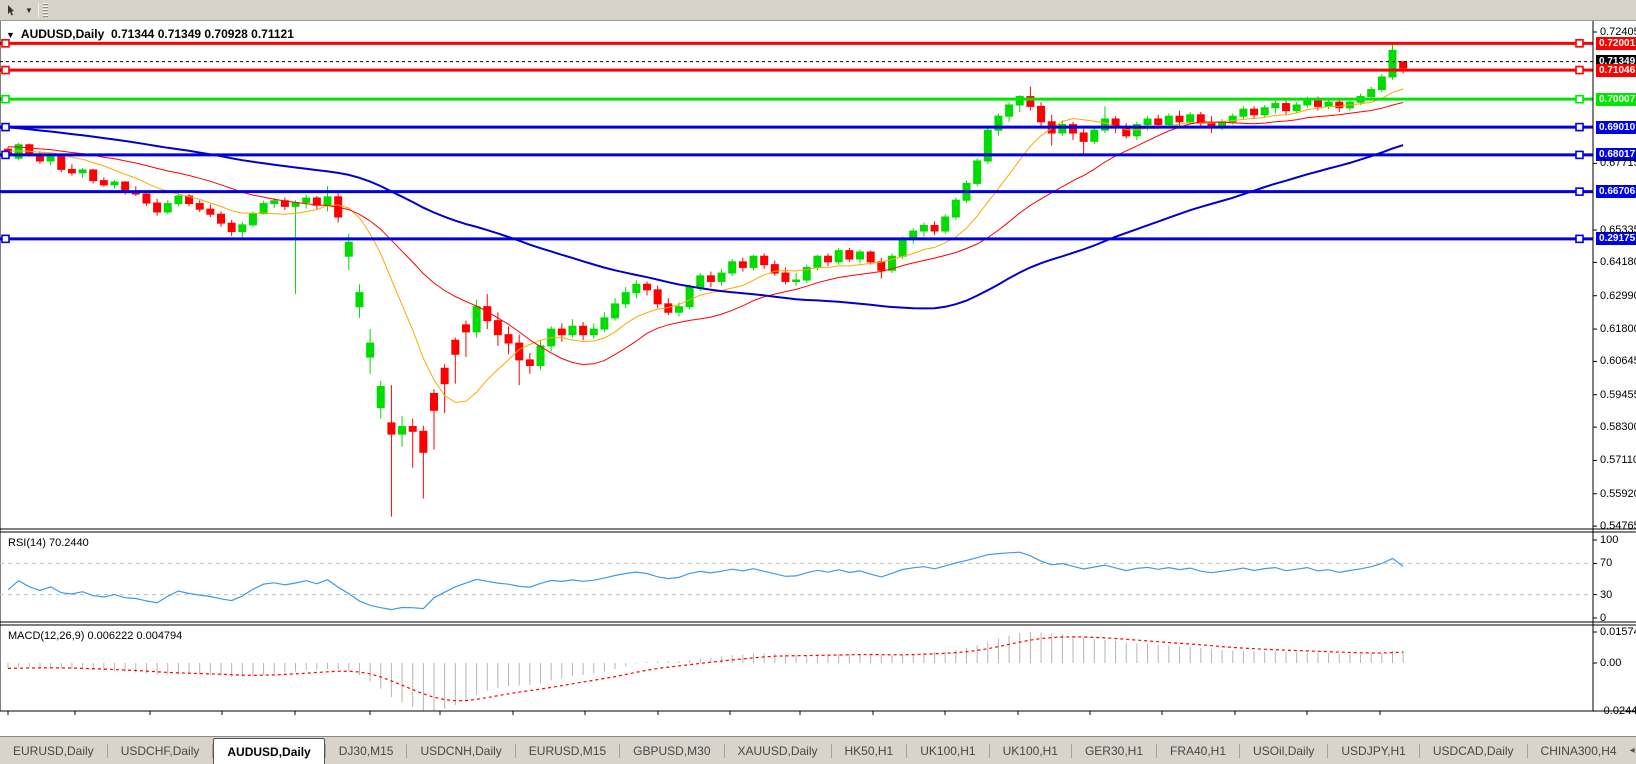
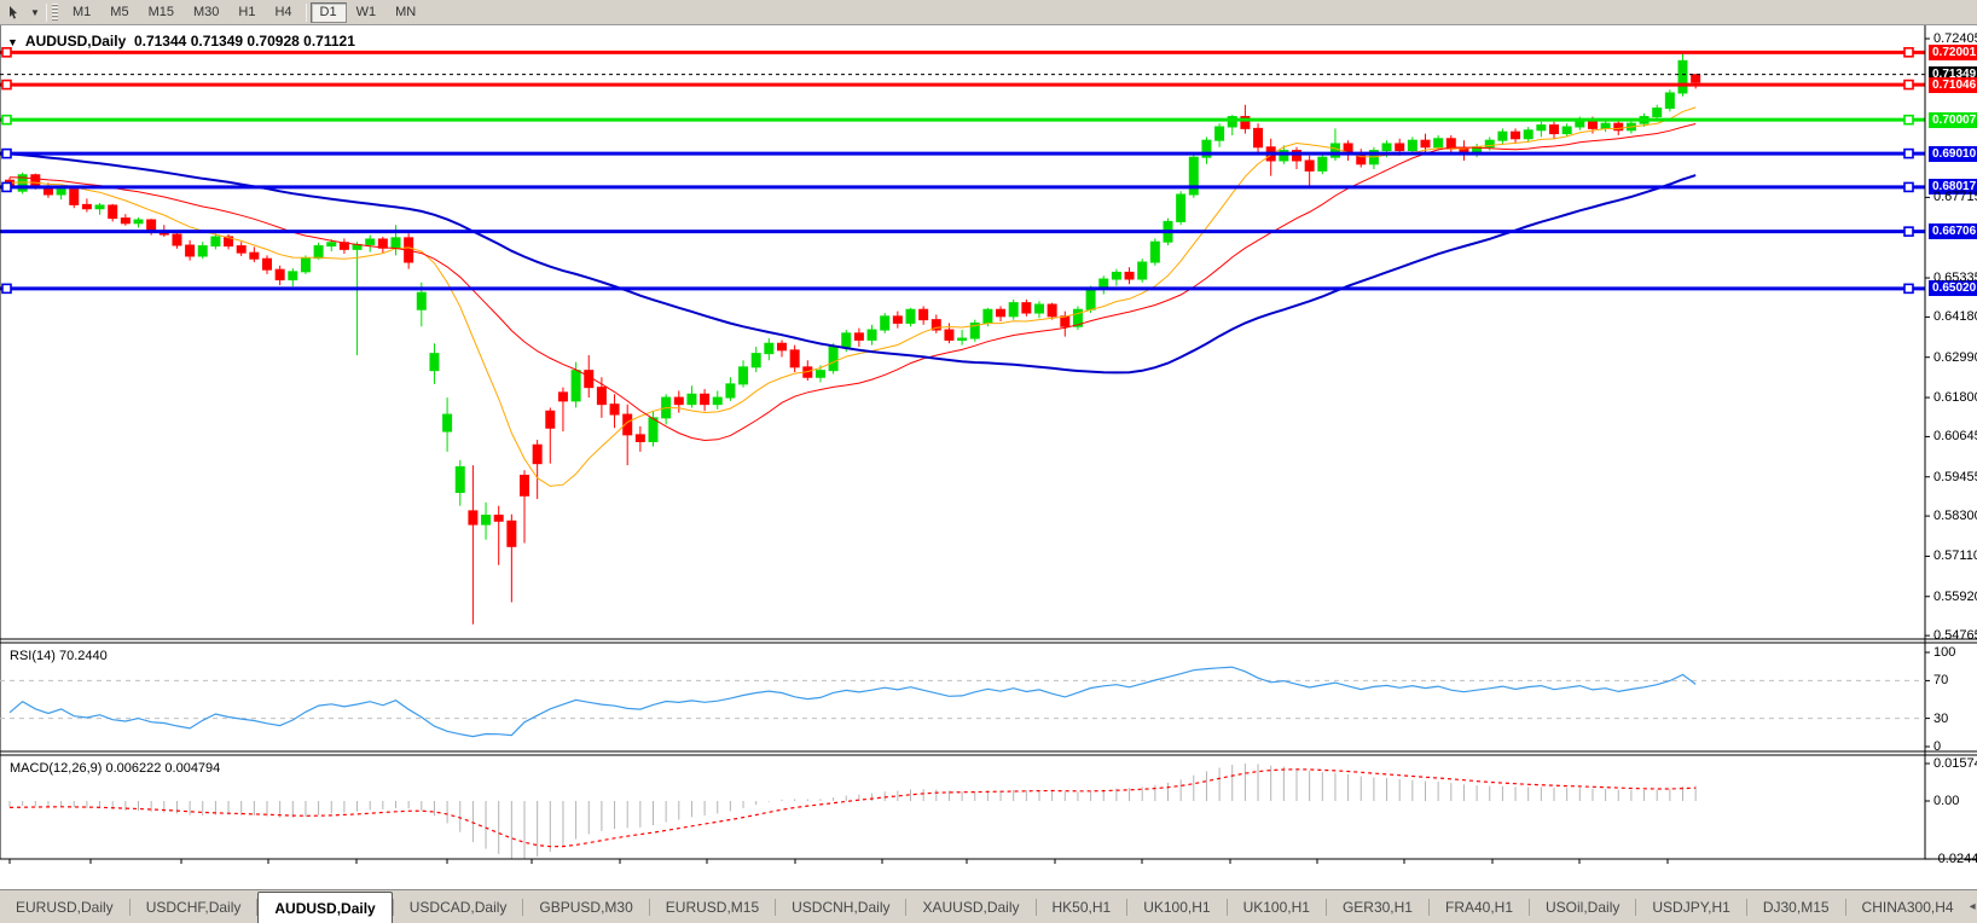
  ▼
+ M1
+ M5
+ M15
+ M30
+ H1
+ H4
+ D1
+ W1
+ MN
  ▼ AUDUSD,Daily 0.71344 0.71349 0.70928 0.71121
  RSI(14) 70.2440
  MACD(12,26,9) 0.006222 0.004794
  0.71349
  0.72001
  0.71046
  0.70007
  0.69010
  0.68017
  0.66706
- 0.29175
+ 0.65020
  0.7240
  0.6771
  0.6533
  0.6418
  0.6299
  0.6180
  0.6064
  0.5945
  0.5830
  0.5711
  0.5592
  0.5476
  100
  70
  30
  0
  0.0157
  0.00
  -0.0244
  EURUSD,Daily
  USDCHF,Daily
  AUDUSD,Daily
- DJ30,M15
+ USDCAD,Daily
- USDCNH,Daily
+ GBPUSD,M30
  EURUSD,M15
- GBPUSD,M30
+ USDCNH,Daily
  XAUUSD,Daily
  HK50,H1
  UK100,H1
  UK100,H1
  GER30,H1
  FRA40,H1
  USOil,Daily
  USDJPY,H1
- USDCAD,Daily
+ DJ30,M15
  CHINA300,H4
  ◂
